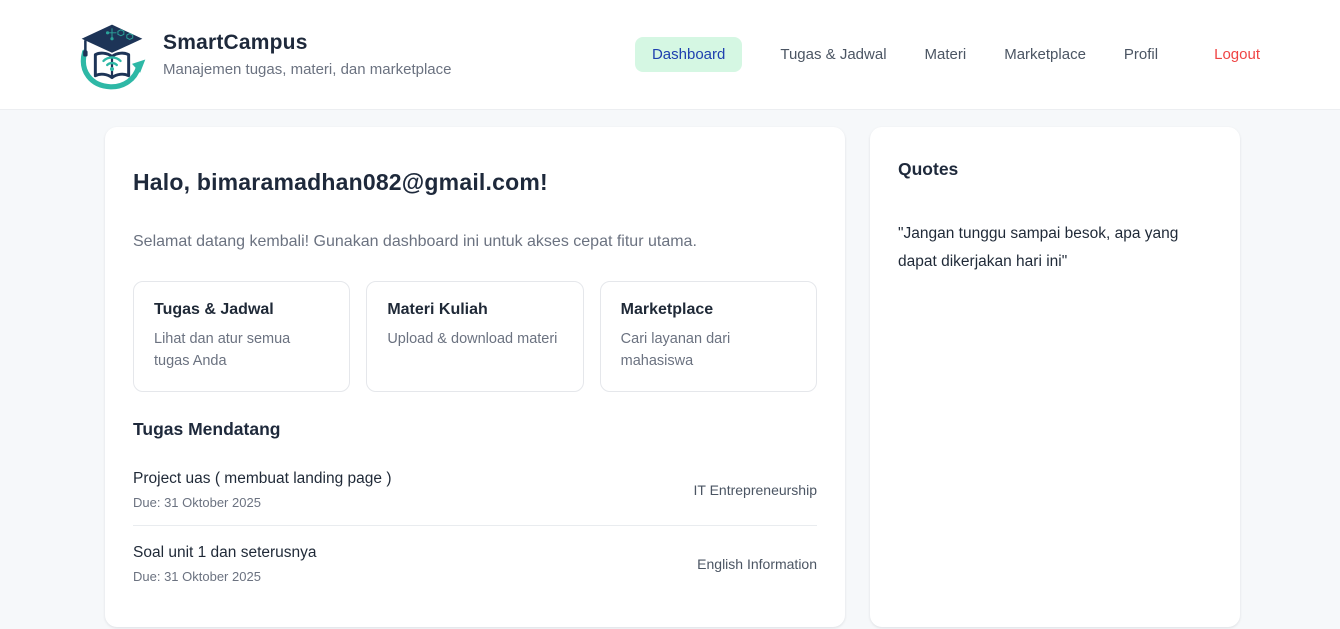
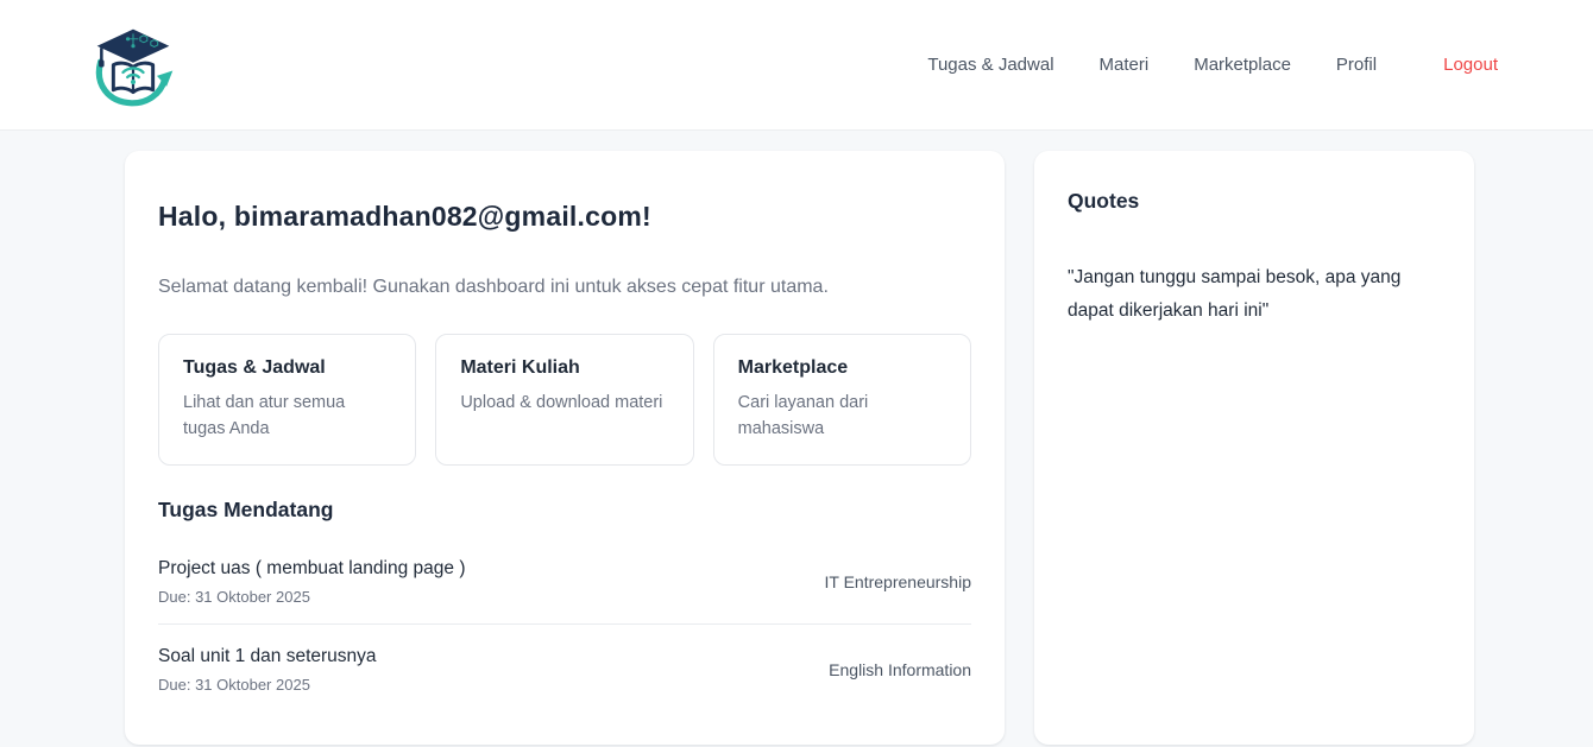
- SmartCampus
- Manajemen tugas, materi, dan marketplace
- Dashboard
  Tugas & Jadwal
  Materi
  Marketplace
  Profil
  Logout
  Halo, bimaramadhan082@gmail.com!
  Selamat datang kembali! Gunakan dashboard ini untuk akses cepat fitur utama.
  Tugas & Jadwal
  Lihat dan atur semua tugas Anda
  Materi Kuliah
  Upload & download materi
  Marketplace
  Cari layanan dari mahasiswa
  Tugas Mendatang
  Project uas ( membuat landing page )
  Due: 31 Oktober 2025
  IT Entrepreneurship
  Soal unit 1 dan seterusnya
  Due: 31 Oktober 2025
  English Information
  Quotes
  "Jangan tunggu sampai besok, apa yang dapat dikerjakan hari ini"
